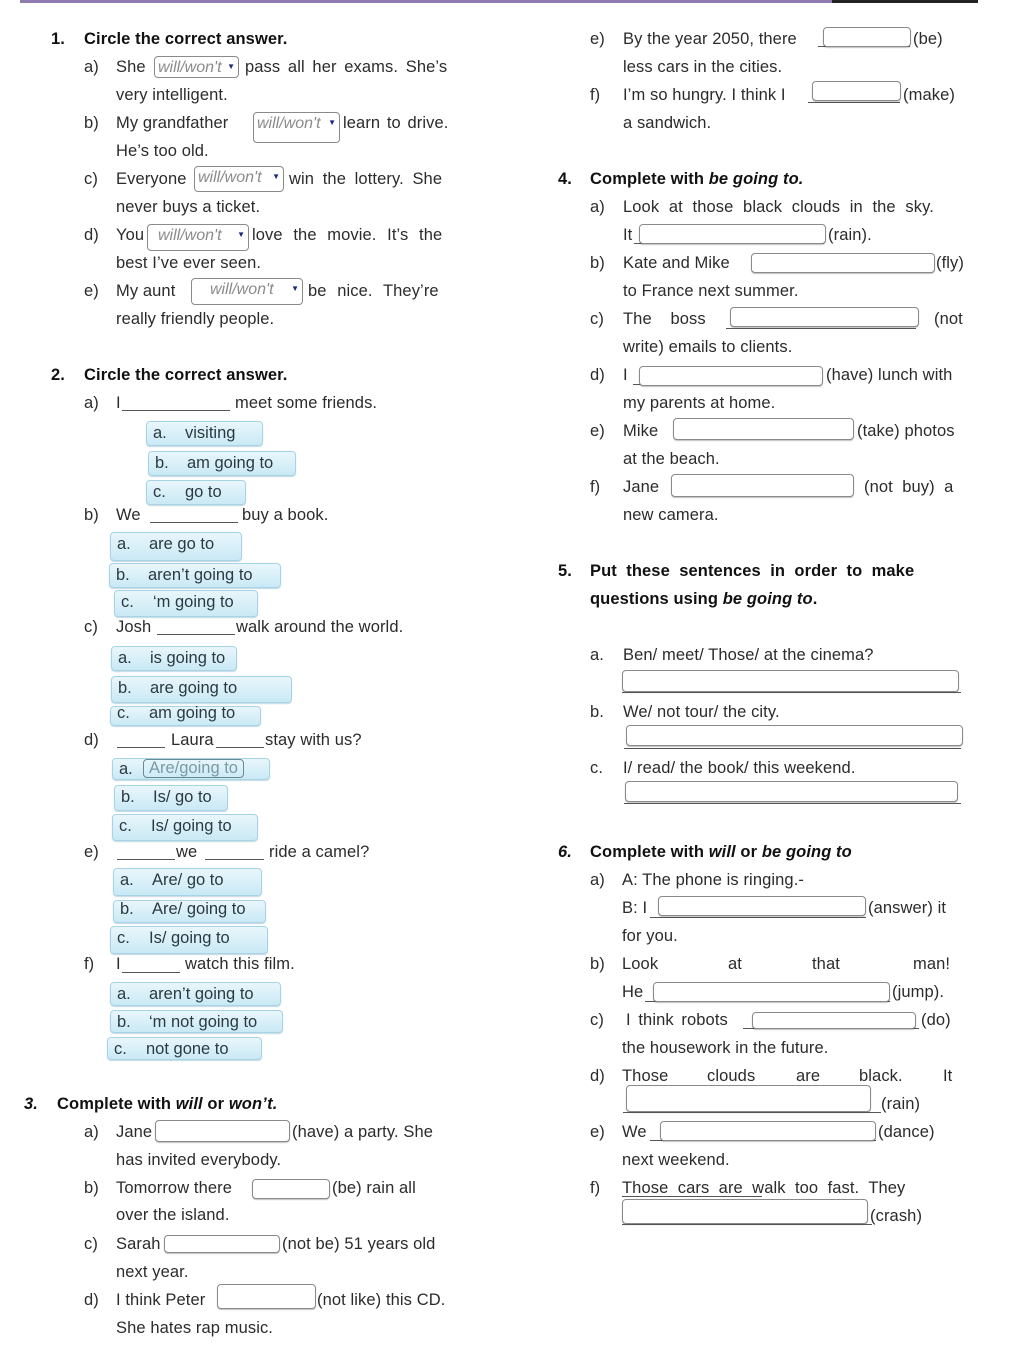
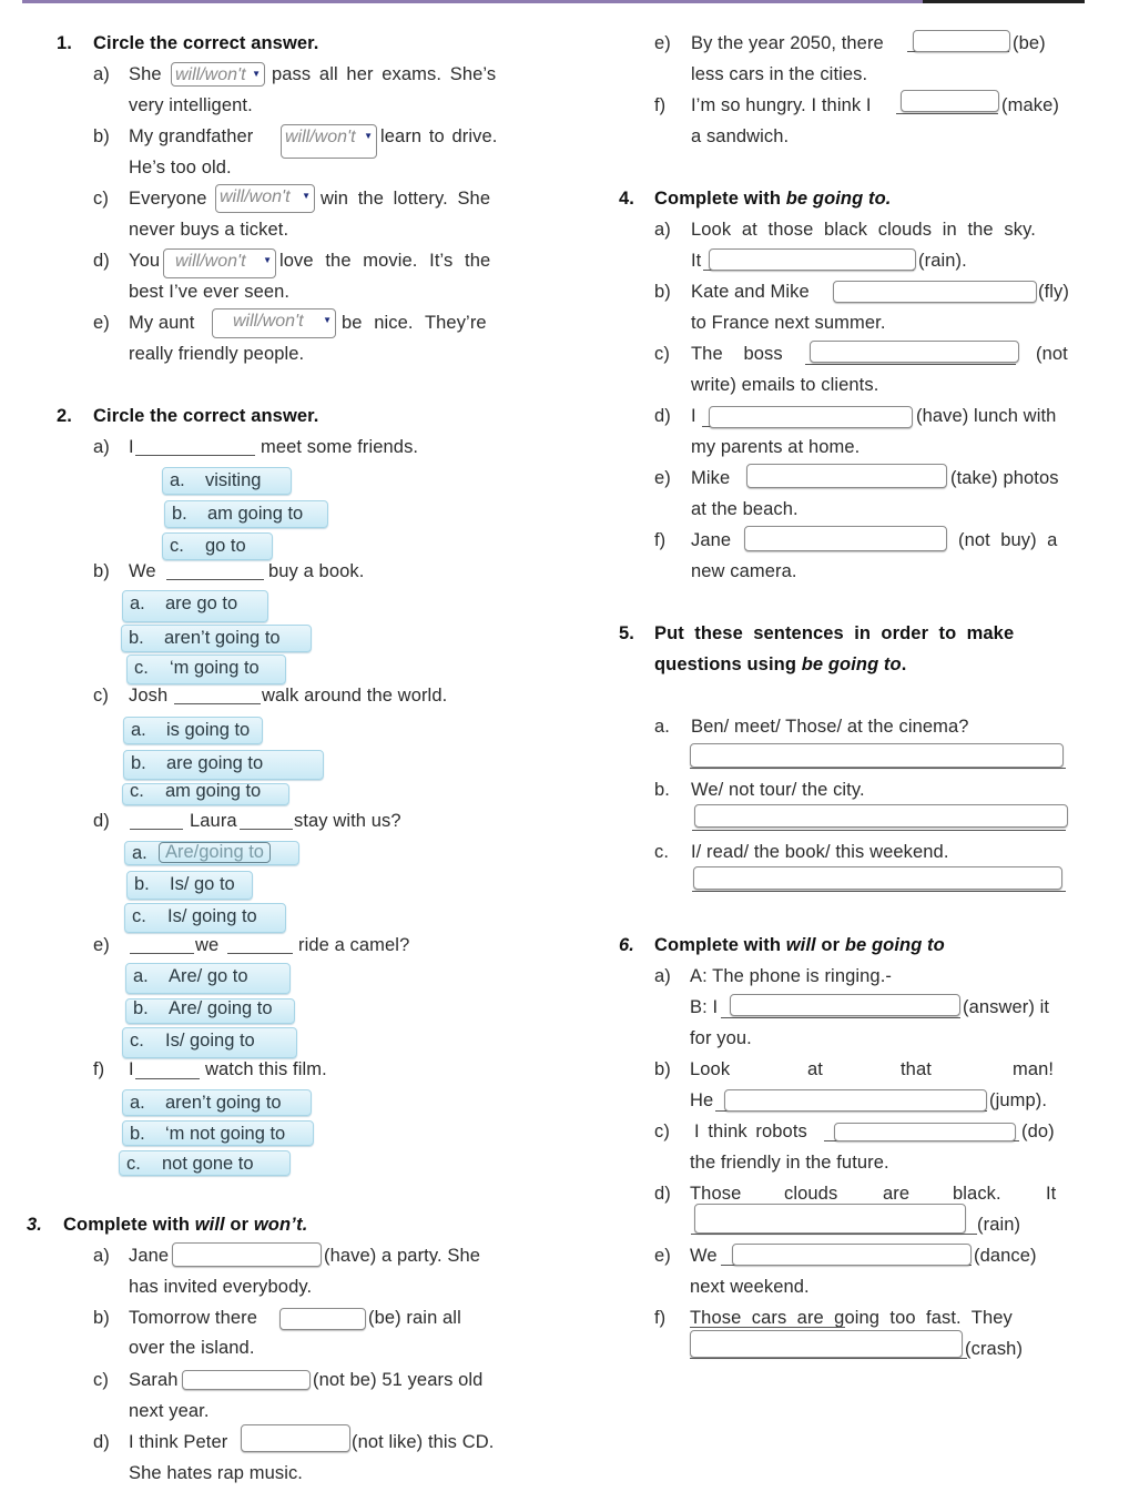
  1.
  Circle the correct answer.
  a)
  She
  will/won't
  ▼
  pass all her exams. She’s
  very intelligent.
  b)
  My grandfather
  will/won't
  ▼
  learn to drive.
  He’s too old.
  c)
  Everyone
  will/won't
  ▼
  win the lottery. She
  never buys a ticket.
  d)
  You
  will/won't
  ▼
  love the movie. It’s the
  best I’ve ever seen.
  e)
  My aunt
  will/won't
  ▼
  be nice. They’re
  really friendly people.
  2.
  Circle the correct answer.
  a)
  I
  meet some friends.
  a.
  visiting
  b.
  am going to
  c.
  go to
  b)
  We
  buy a book.
  a.
  are go to
  b.
  aren’t going to
  c.
  ‘m going to
  c)
  Josh
  walk around the world.
  a.
  is going to
  b.
  are going to
  c.
  am going to
  d)
  Laura
  stay with us?
  a.
  Are/going to
  b.
  Is/ go to
  c.
  Is/ going to
  e)
  we
  ride a camel?
  a.
  Are/ go to
  b.
  Are/ going to
  c.
  Is/ going to
  f)
  I
  watch this film.
  a.
  aren’t going to
  b.
  ‘m not going to
  c.
  not gone to
  3.
  Complete with will or won’t.
  a)
  Jane
  (have) a party. She
  has invited everybody.
  b)
  Tomorrow there
  (be) rain all
  over the island.
  c)
  Sarah
  (not be) 51 years old
  next year.
  d)
  I think Peter
  (not like) this CD.
  She hates rap music.
  e)
  By the year 2050, there
  (be)
  less cars in the cities.
  f)
  I’m so hungry. I think I
  (make)
  a sandwich.
  4.
  Complete with be going to.
  a)
  Look at those black clouds in the sky.
  It
  (rain).
  b)
  Kate and Mike
  (fly)
  to France next summer.
  c)
  The boss
  (not
  write) emails to clients.
  d)
  I
  (have) lunch with
  my parents at home.
  e)
  Mike
  (take) photos
  at the beach.
  f)
  Jane
  (not buy) a
  new camera.
  5.
  Put these sentences in order to make
  questions using be going to.
  a.
  Ben/ meet/ Those/ at the cinema?
  b.
  We/ not tour/ the city.
  c.
  I/ read/ the book/ this weekend.
  6.
  Complete with will or be going to
  a)
  A: The phone is ringing.-
  B: I
  (answer) it
  for you.
  b)
  Look
  at
  that
  man!
  He
  (jump).
  c)
  I think robots
  (do)
- the housework in the future.
+ the friendly in the future.
  d)
  Those
  clouds
  are
  black.
  It
  (rain)
  e)
  We
  (dance)
  next weekend.
  f)
- Those cars are walk too fast. They
+ Those cars are going too fast. They
  (crash)
